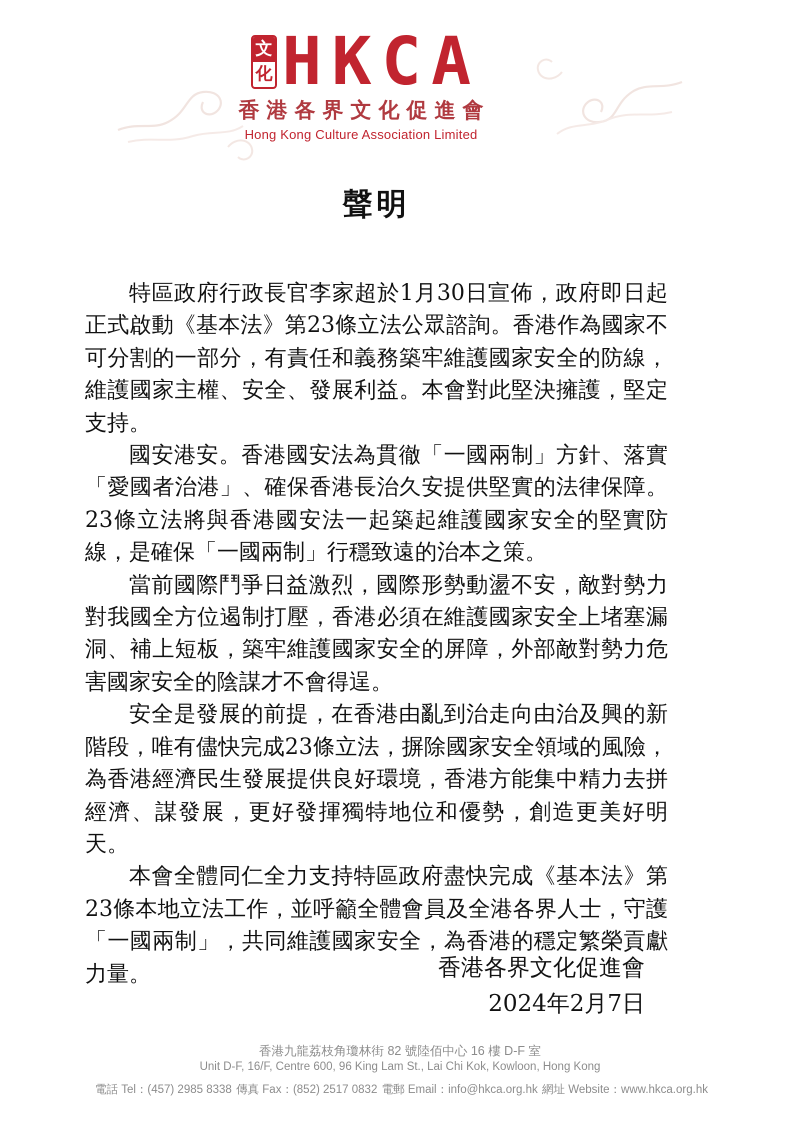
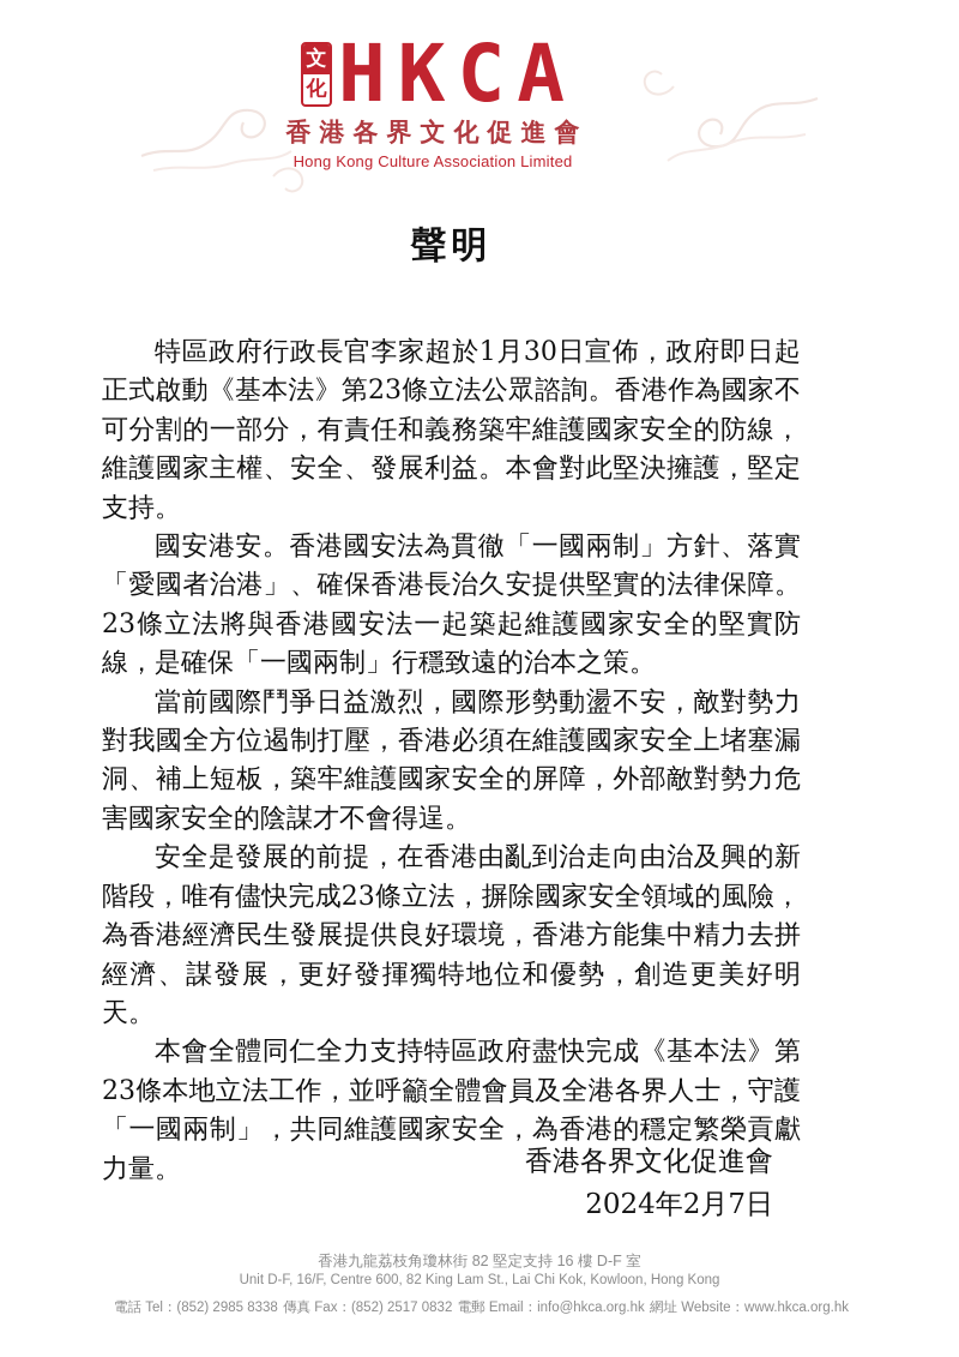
  文
  化
  HKCA
  香港各界文化促進會
  Hong Kong Culture Association Limited
  聲明
  特區政府行政長官李家超於1月30日宣佈，政府即日起正式啟動《基本法》第23條立法公眾諮詢。香港作為國家不可分割的一部分，有責任和義務築牢維護國家安全的防線，維護國家主權、安全、發展利益。本會對此堅決擁護，堅定支持。
  國安港安。香港國安法為貫徹「一國兩制」方針、落實「愛國者治港」、確保香港長治久安提供堅實的法律保障。23條立法將與香港國安法一起築起維護國家安全的堅實防線，是確保「一國兩制」行穩致遠的治本之策。
  當前國際鬥爭日益激烈，國際形勢動盪不安，敵對勢力對我國全方位遏制打壓，香港必須在維護國家安全上堵塞漏洞、補上短板，築牢維護國家安全的屏障，外部敵對勢力危害國家安全的陰謀才不會得逞。
  安全是發展的前提，在香港由亂到治走向由治及興的新階段，唯有儘快完成23條立法，摒除國家安全領域的風險，為香港經濟民生發展提供良好環境，香港方能集中精力去拼經濟、謀發展，更好發揮獨特地位和優勢，創造更美好明天。
  本會全體同仁全力支持特區政府盡快完成《基本法》第23條本地立法工作，並呼籲全體會員及全港各界人士，守護「一國兩制」，共同維護國家安全，為香港的穩定繁榮貢獻力量。
  香港各界文化促進會
  2024年2月7日
- 香港九龍荔枝角瓊林街 82 號陸佰中心 16 樓 D-F 室
+ 香港九龍荔枝角瓊林街 82 堅定支持 16 樓 D-F 室
- Unit D-F, 16/F, Centre 600, 96 King Lam St., Lai Chi Kok, Kowloon, Hong Kong
+ Unit D-F, 16/F, Centre 600, 82 King Lam St., Lai Chi Kok, Kowloon, Hong Kong
- 電話 Tel：(457) 2985 8338
+ 電話 Tel：(852) 2985 8338
  傳真 Fax：(852) 2517 0832
  電郵 Email：info@hkca.org.hk
  網址 Website：www.hkca.org.hk
